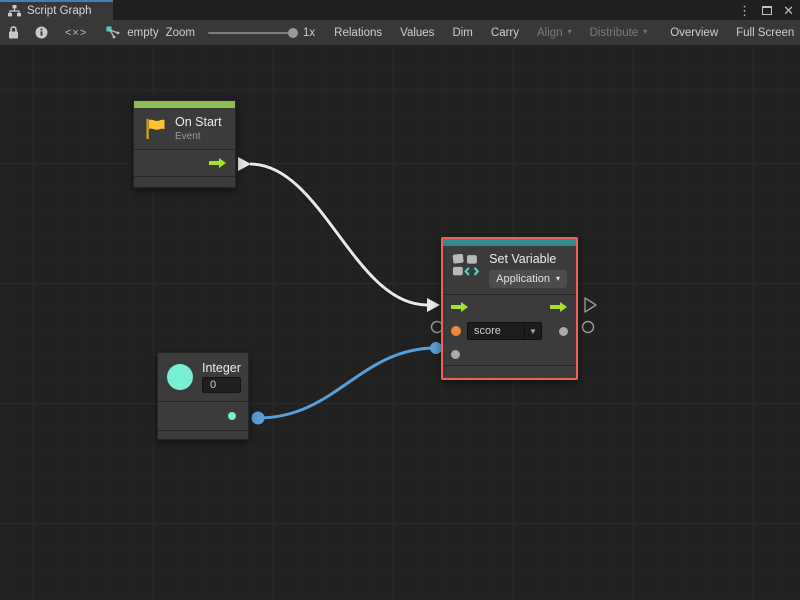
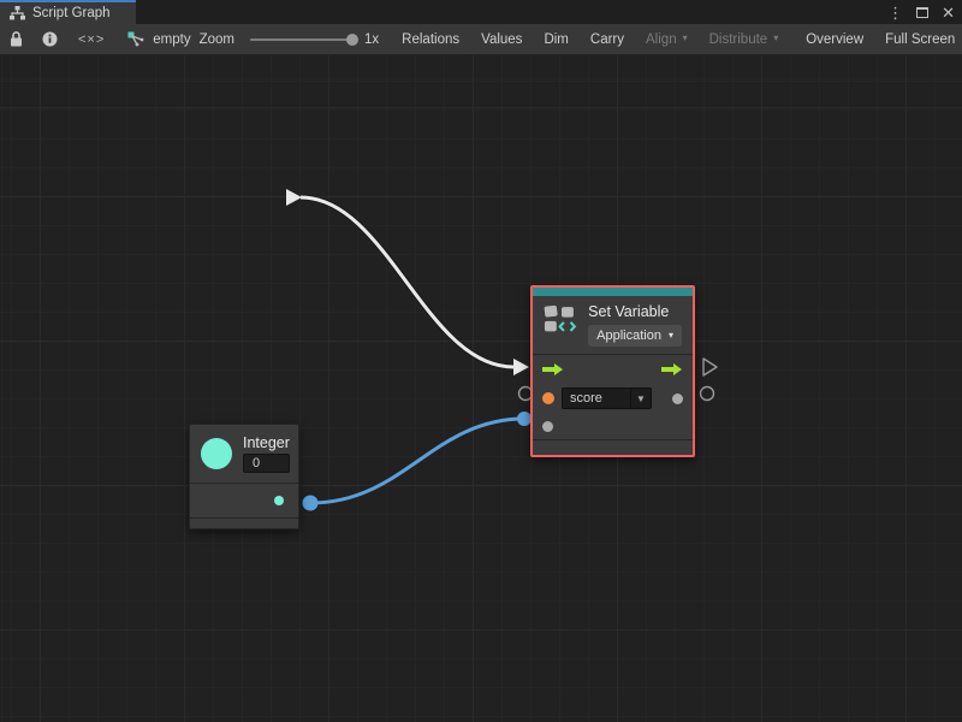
  Script Graph
  ⋮
  ✕
  <×>
  empty
  Zoom
  1x
  Relations
  Values
  Dim
  Carry
  Align
  ▾
  Distribute
  ▾
  Overview
  Full Screen
- On Start
- Event
  Integer
  0
  Set Variable
  Application
  ▾
  score
  ▼
